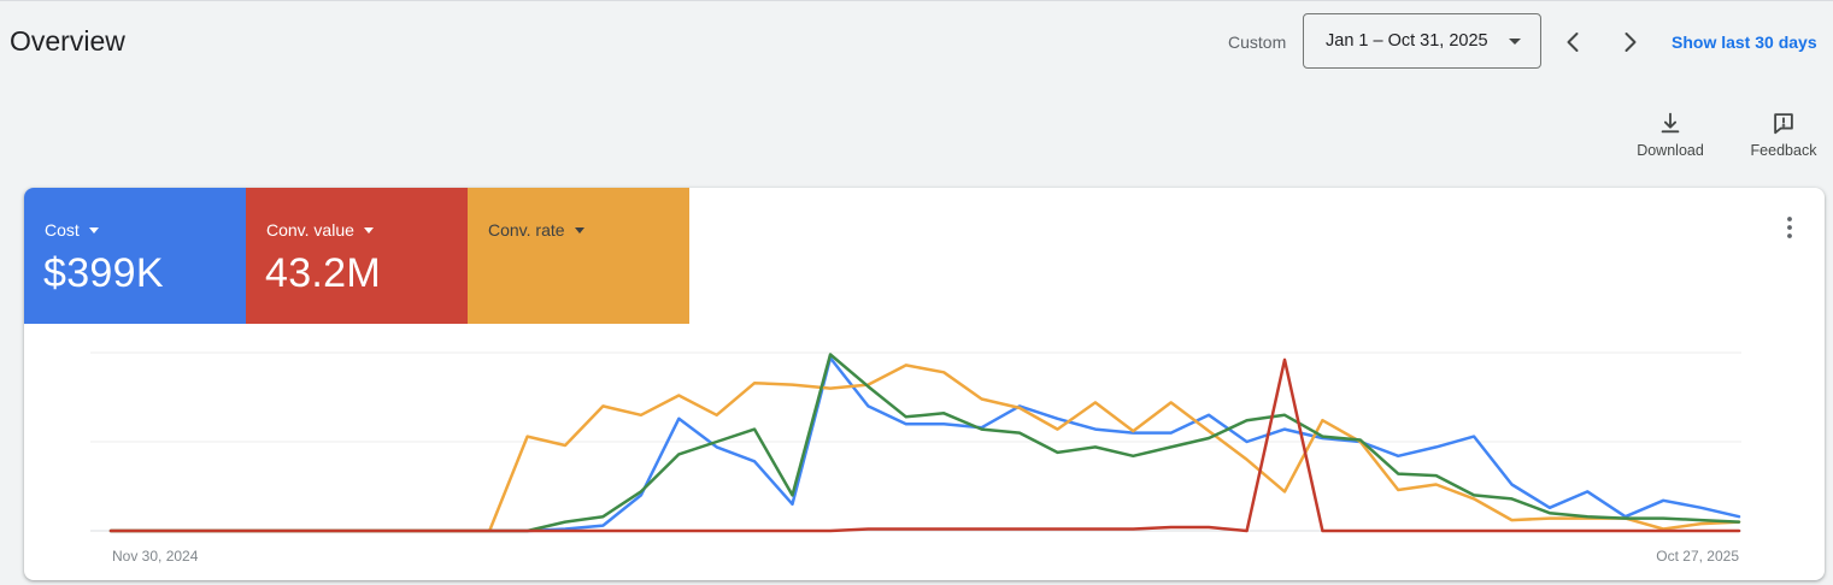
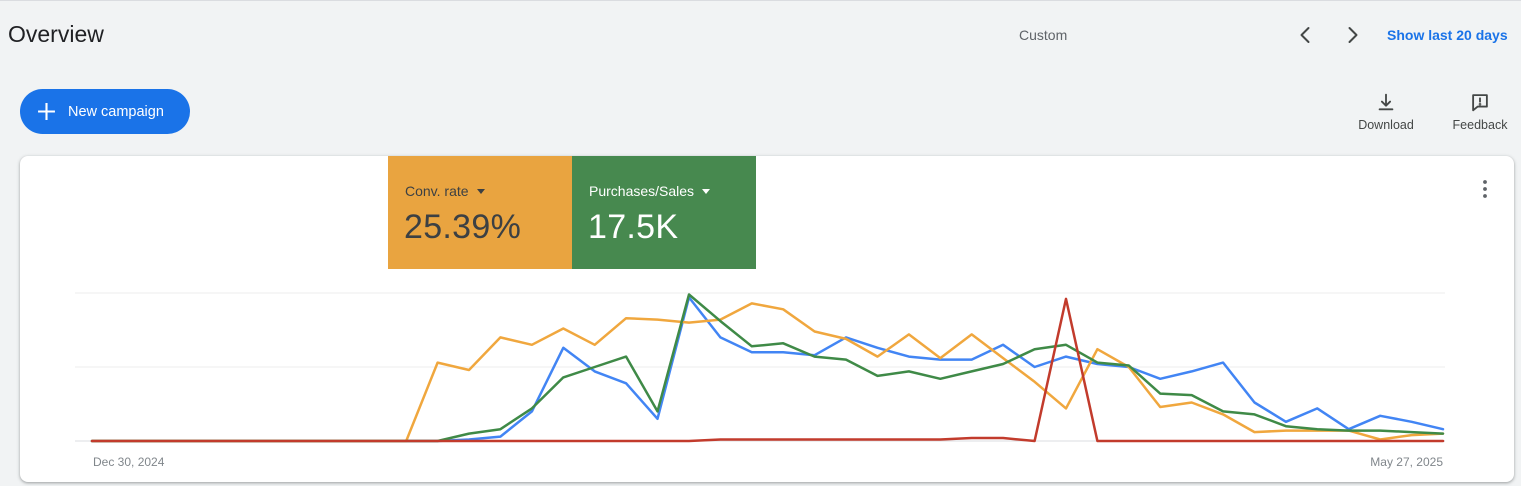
  Overview
  Custom
- Jan 1 – Oct 31, 2025
- Show last 30 days
+ Show last 20 days
+ New campaign
  Download
  Feedback
- Cost
- $399K
- Conv. value
- 43.2M
  Conv. rate
+ 25.39%
+ Purchases/Sales
+ 17.5K
- Nov 30, 2024
+ Dec 30, 2024
- Oct 27, 2025
+ May 27, 2025
